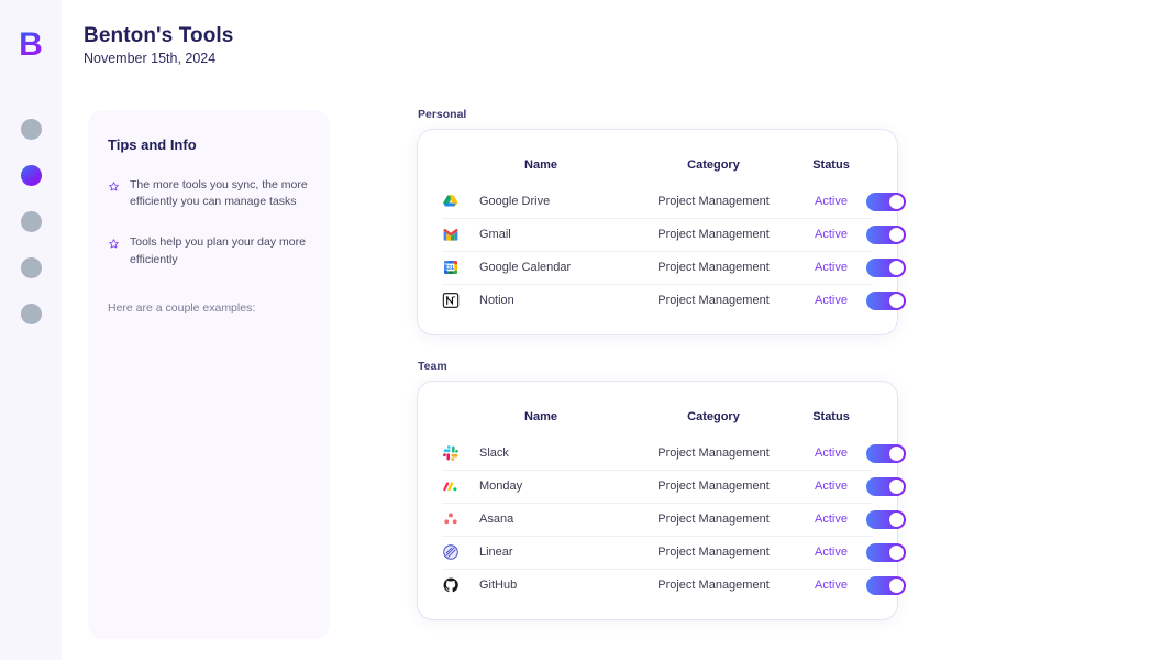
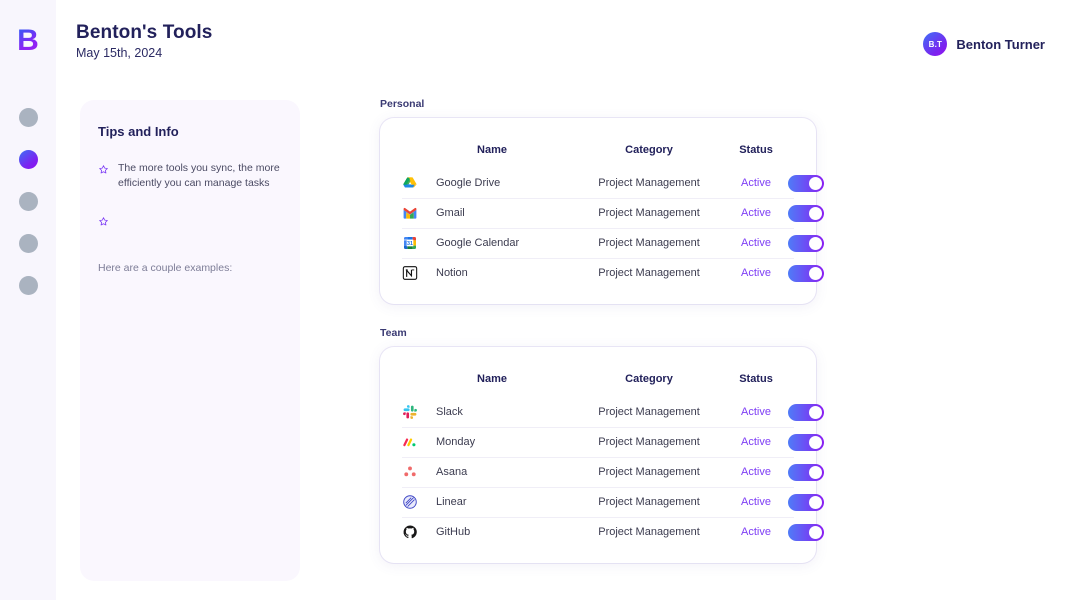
  B
  Benton's Tools
- November 15th, 2024
+ May 15th, 2024
+ B.T
+ Benton Turner
  Tips and Info
  The more tools you sync, the more efficiently you can manage tasks
- Tools help you plan your day more efficiently
  Here are a couple examples:
  Personal
  Name
  Category
  Status
  Google Drive
  Project Management
  Active
  Gmail
  Project Management
  Active
  Google Calendar
  Project Management
  Active
  Notion
  Project Management
  Active
  Team
  Name
  Category
  Status
  Slack
  Project Management
  Active
  Monday
  Project Management
  Active
  Asana
  Project Management
  Active
  Linear
  Project Management
  Active
  GitHub
  Project Management
  Active
